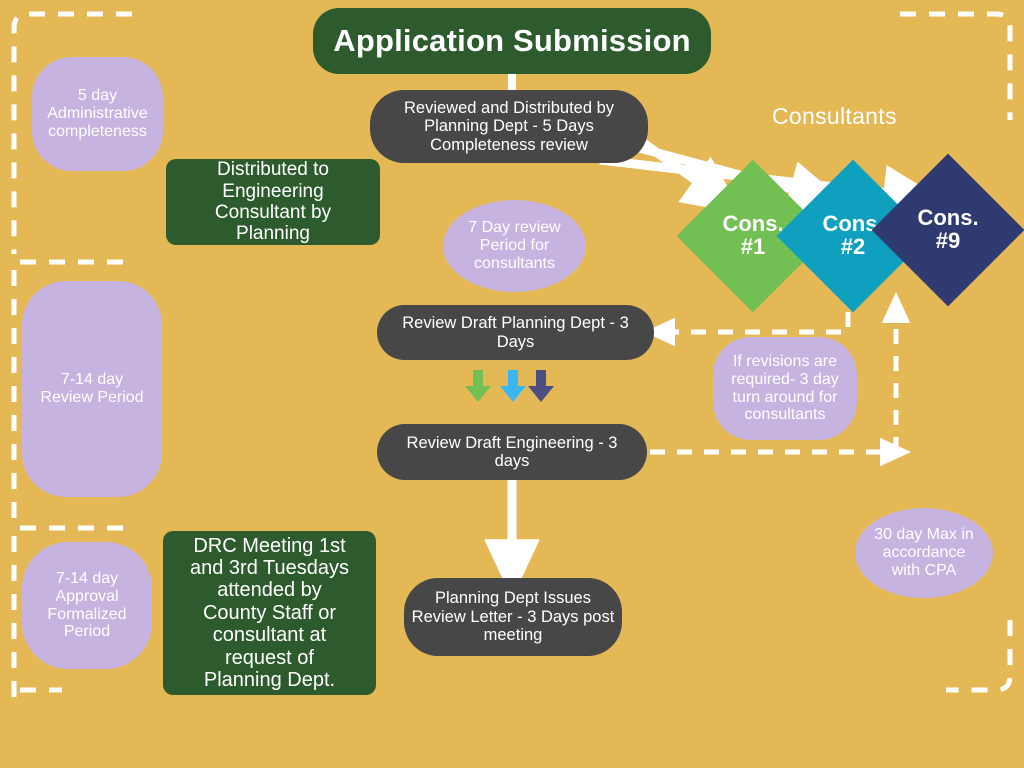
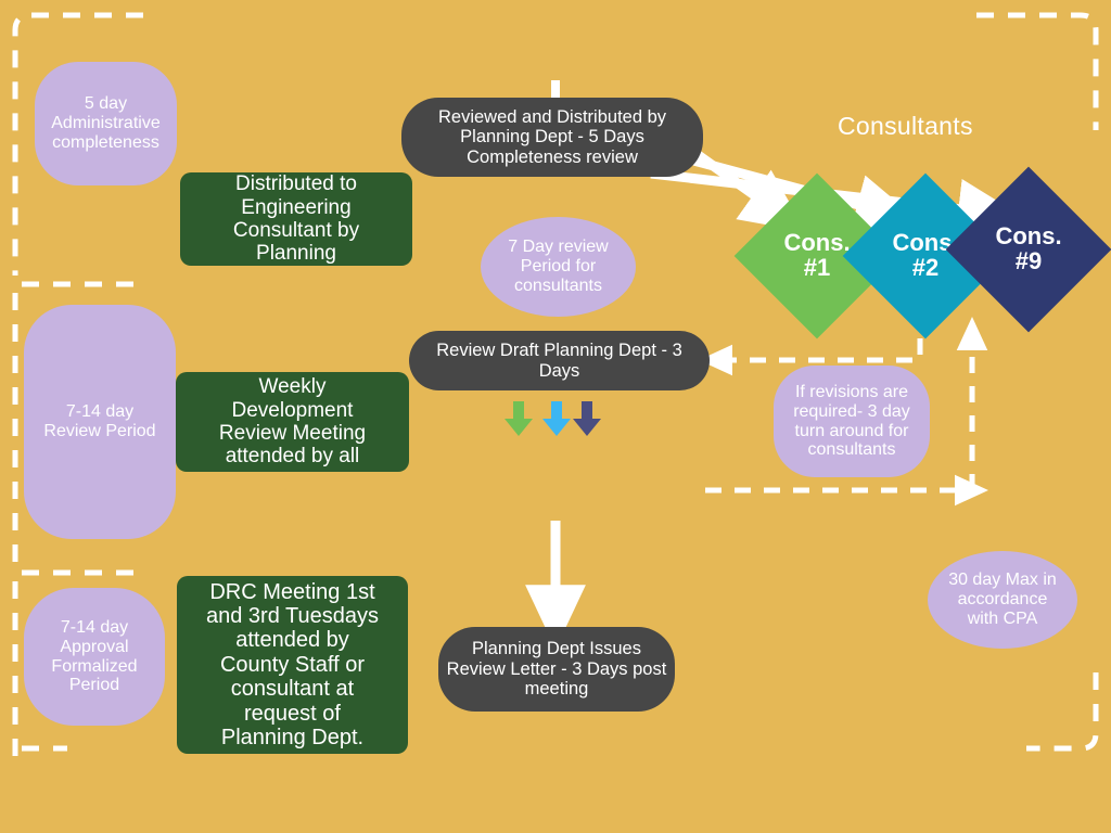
- Application Submission
  Consultants
  Reviewed and Distributed by
  Planning Dept - 5 Days
  Completeness review
  Review Draft Planning Dept - 3
  Days
- Review Draft Engineering - 3
- days
  Planning Dept Issues
  Review Letter - 3 Days post
  meeting
  Distributed to
  Engineering
  Consultant by
  Planning
+ Weekly
+ Development
+ Review Meeting
+ attended by all
  DRC Meeting 1st
  and 3rd Tuesdays
  attended by
  County Staff or
  consultant at
  request of
  Planning Dept.
  5 day
  Administrative
  completeness
  7-14 day
  Review Period
  7-14 day
  Approval
  Formalized
  Period
  7 Day review
  Period for
  consultants
  If revisions are
  required- 3 day
  turn around for
  consultants
  30 day Max in
  accordance
  with CPA
  Cons.
  #1
  Cons
  #2
  Cons.
  #9
